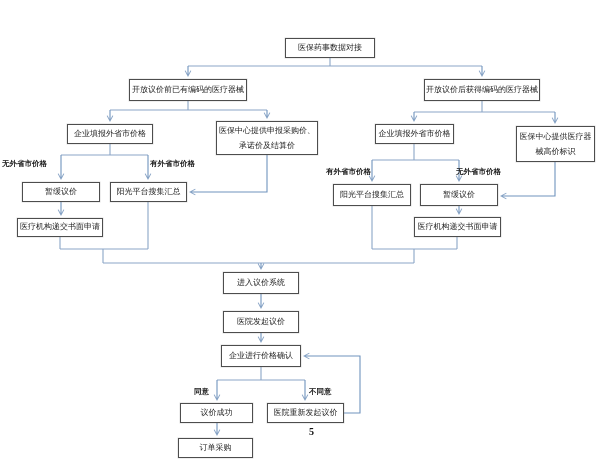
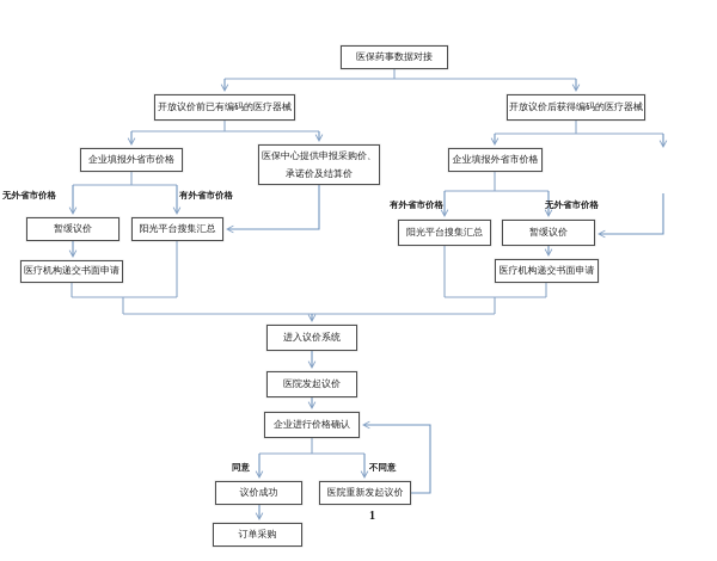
  医保药事数据对接
  开放议价前已有编码的医疗器械
  开放议价后获得编码的医疗器械
  企业填报外省市价格
  医保中心提供申报采购价、承诺价及结算价
  企业填报外省市价格
- 医保中心提供医疗器械高价标识
  暂缓议价
  阳光平台搜集汇总
  阳光平台搜集汇总
  暂缓议价
  医疗机构递交书面申请
  医疗机构递交书面申请
  进入议价系统
  医院发起议价
  企业进行价格确认
  议价成功
  医院重新发起议价
  订单采购
  无外省市价格
  有外省市价格
  有外省市价格
  无外省市价格
  同意
  不同意
- 5
+ 1
